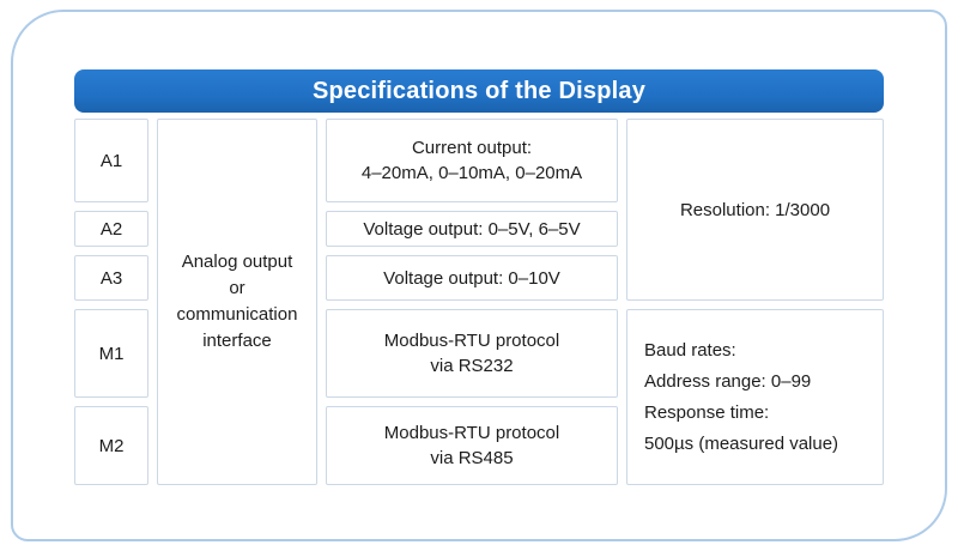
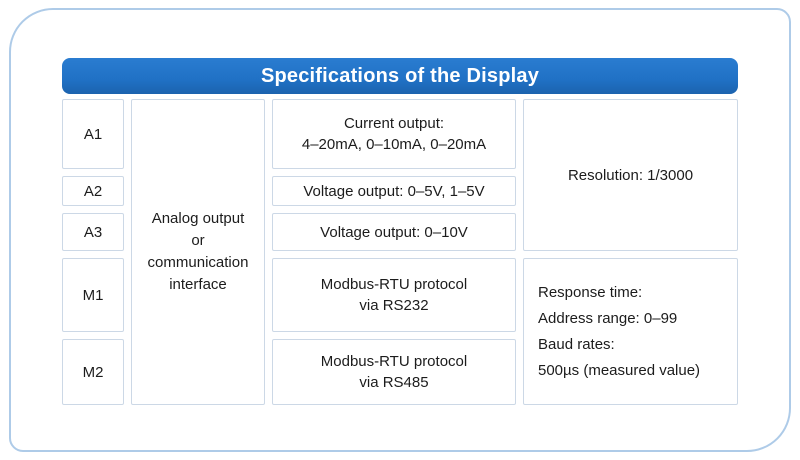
  Specifications of the Display
  A1
  A2
  A3
  M1
  M2
  Analog output
  or
  communication
  interface
  Current output:
  4–20mA, 0–10mA, 0–20mA
- Voltage output: 0–5V, 6–5V
+ Voltage output: 0–5V, 1–5V
  Voltage output: 0–10V
  Modbus-RTU protocol
  via RS232
  Modbus-RTU protocol
  via RS485
  Resolution: 1/3000
- Baud rates:
+ Response time:
  Address range: 0–99
- Response time:
+ Baud rates:
  500µs (measured value)
